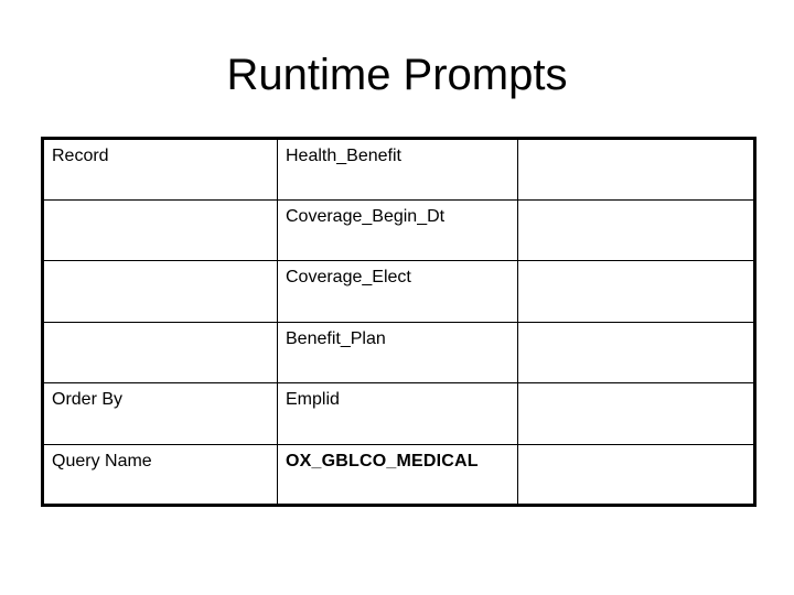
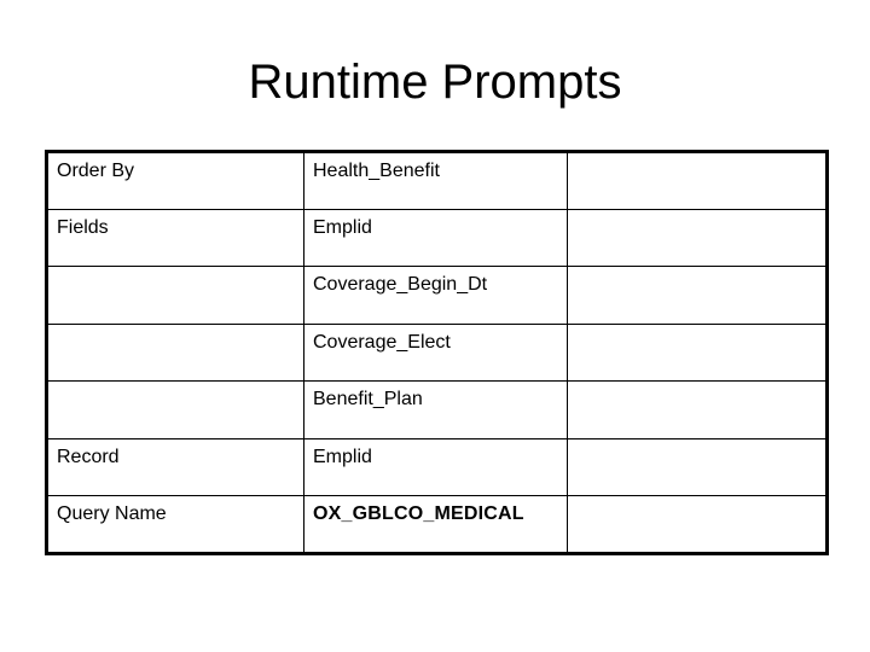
  Runtime Prompts
- Record	Health_Benefit
+ Order By	Health_Benefit
+ Fields	Emplid
  	Coverage_Begin_Dt
  	Coverage_Elect
  	Benefit_Plan
- Order By	Emplid
+ Record	Emplid
  Query Name	OX_GBLCO_MEDICAL
